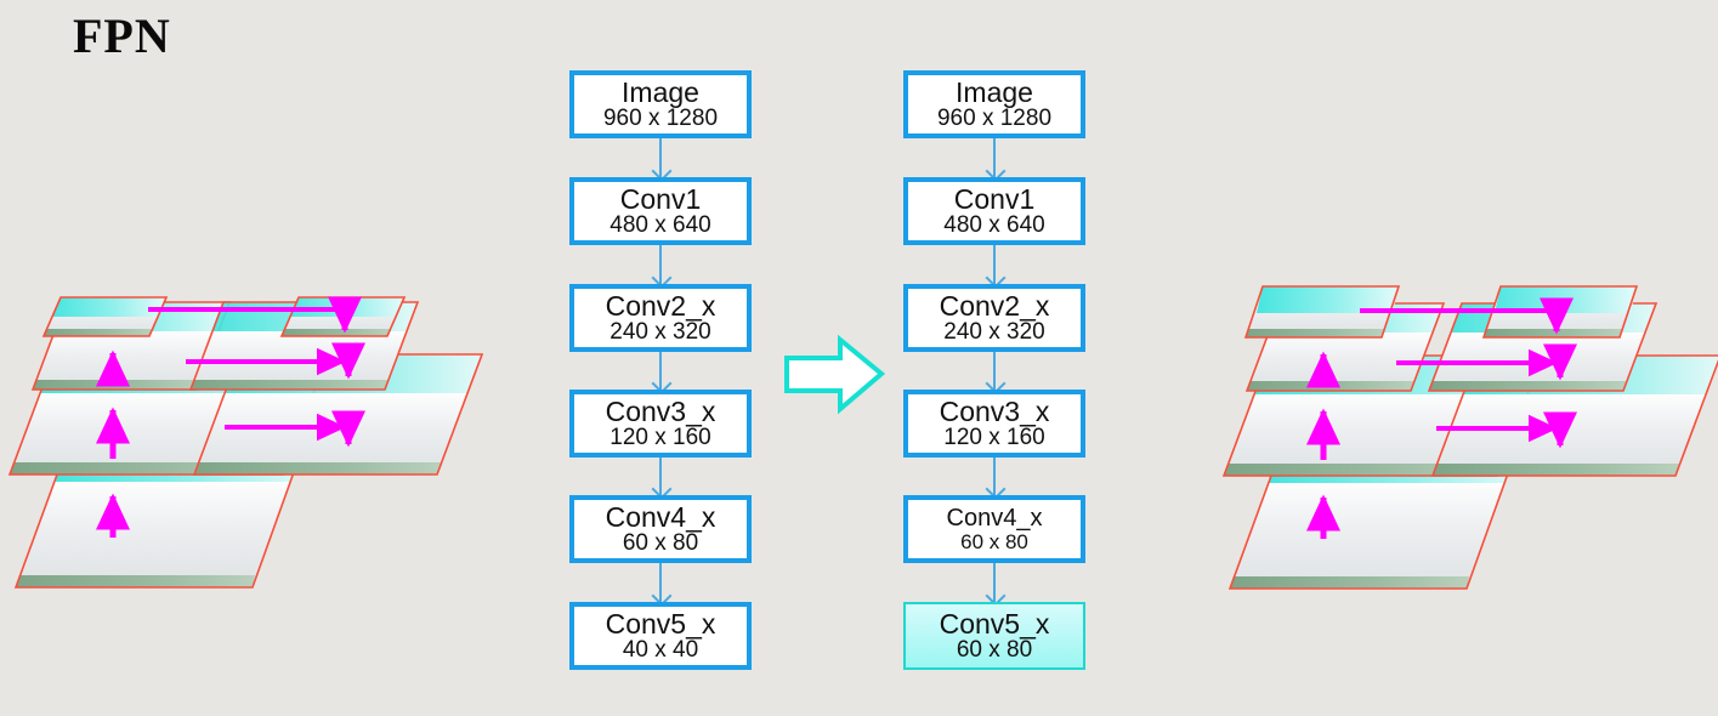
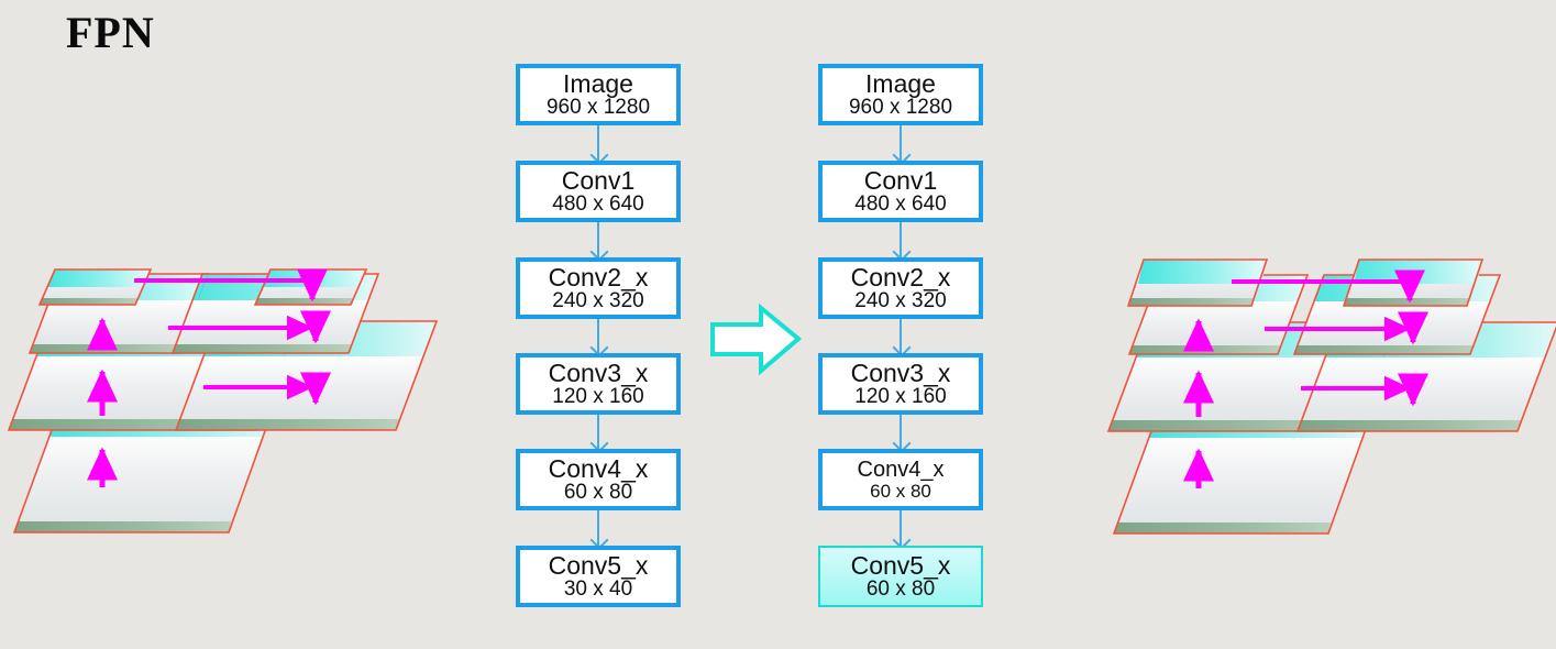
  FPN
  Image
  960 x 1280
  Conv1
  480 x 640
  Conv2_x
  240 x 320
  Conv3_x
  120 x 160
  Conv4_x
  60 x 80
  Conv5_x
- 40 x 40
+ 30 x 40
  Image
  960 x 1280
  Conv1
  480 x 640
  Conv2_x
  240 x 320
  Conv3_x
  120 x 160
  Conv4_x
  60 x 80
  Conv5_x
  60 x 80
